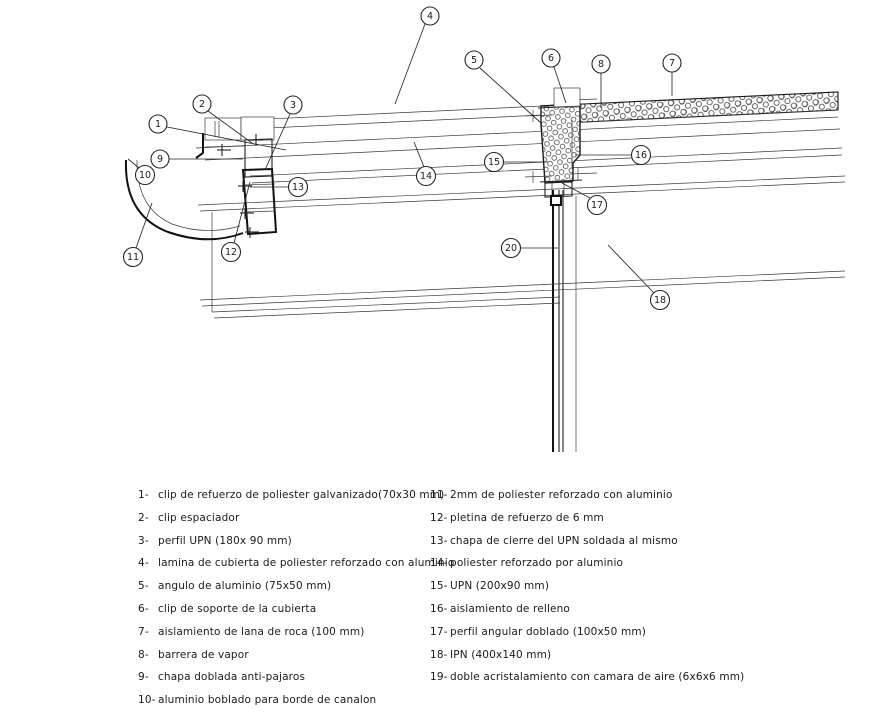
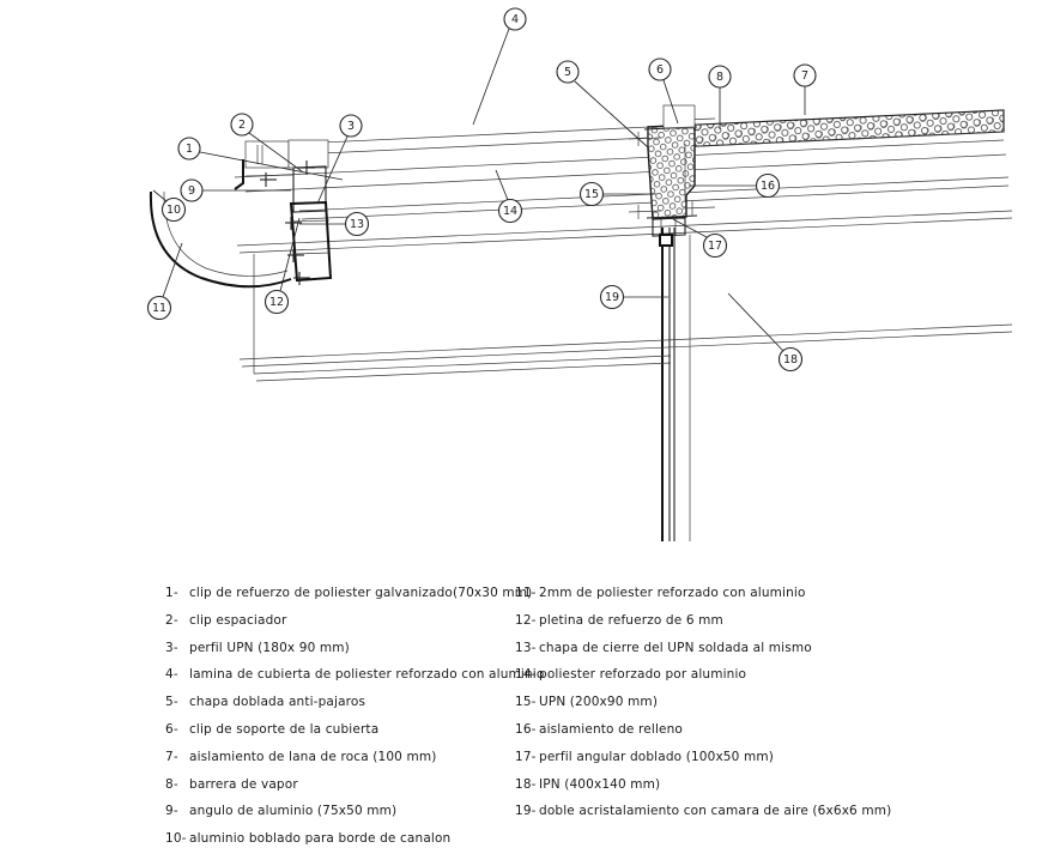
  1
  2
  3
  4
  5
  6
  7
  8
  9
  10
  11
  12
  13
  14
  15
  16
  17
  18
- 20
+ 19
  1- clip de refuerzo de poliester galvanizado(70x30 mm)
  2- clip espaciador
  3- perfil UPN (180x 90 mm)
  4- lamina de cubierta de poliester reforzado con aluminio
- 5- angulo de aluminio (75x50 mm)
+ 5- chapa doblada anti-pajaros
  6- clip de soporte de la cubierta
  7- aislamiento de lana de roca (100 mm)
  8- barrera de vapor
- 9- chapa doblada anti-pajaros
+ 9- angulo de aluminio (75x50 mm)
  10- aluminio boblado para borde de canalon
  11- 2mm de poliester reforzado con aluminio
  12- pletina de refuerzo de 6 mm
  13- chapa de cierre del UPN soldada al mismo
  14- poliester reforzado por aluminio
  15- UPN (200x90 mm)
  16- aislamiento de relleno
  17- perfil angular doblado (100x50 mm)
  18- IPN (400x140 mm)
  19- doble acristalamiento con camara de aire (6x6x6 mm)
